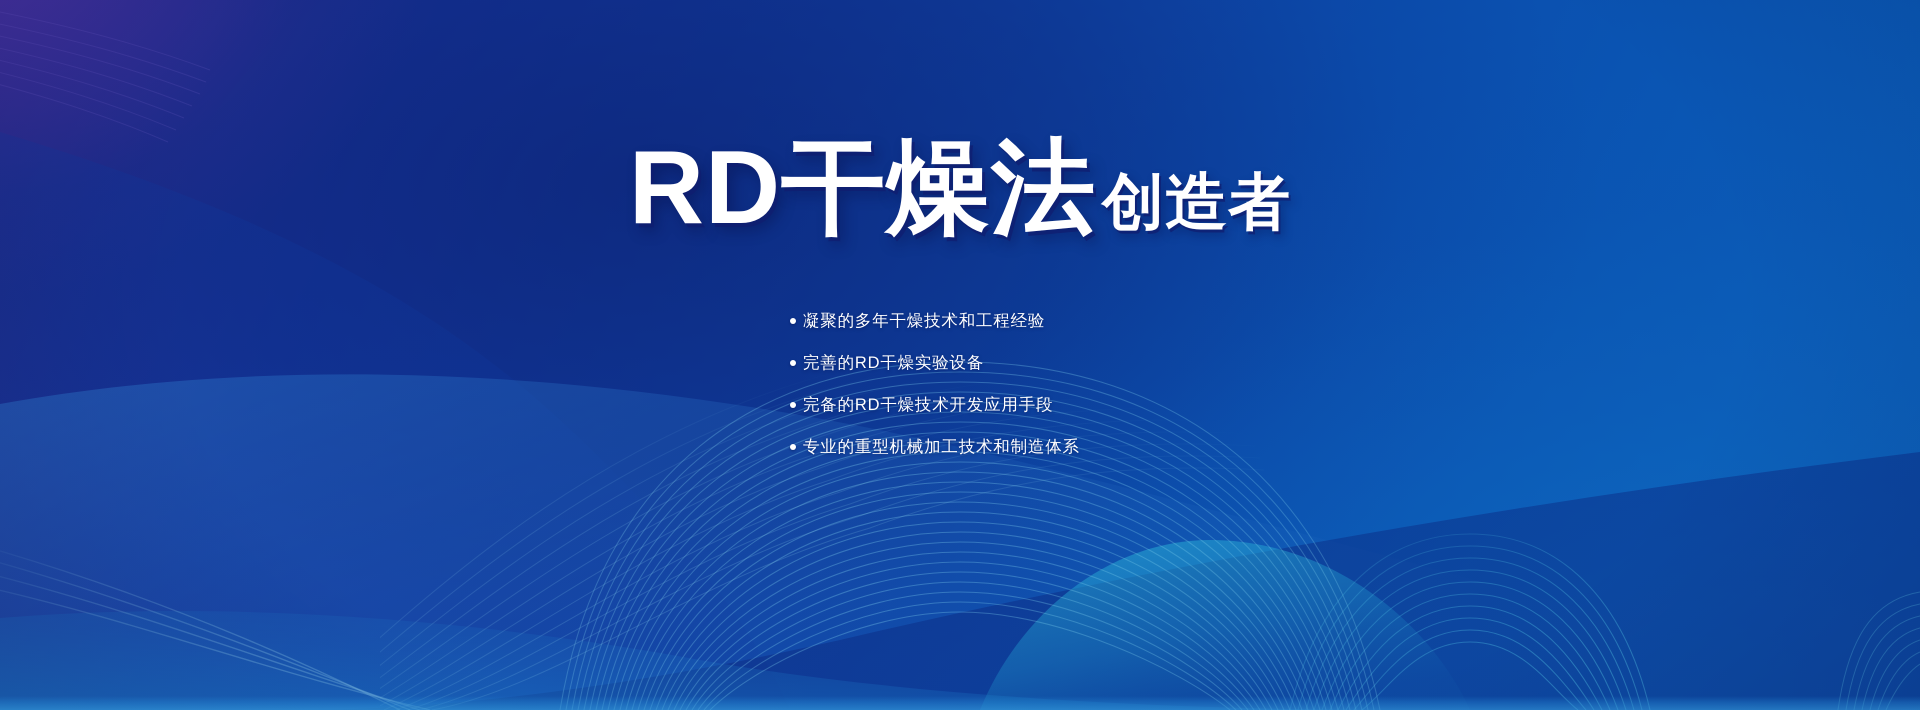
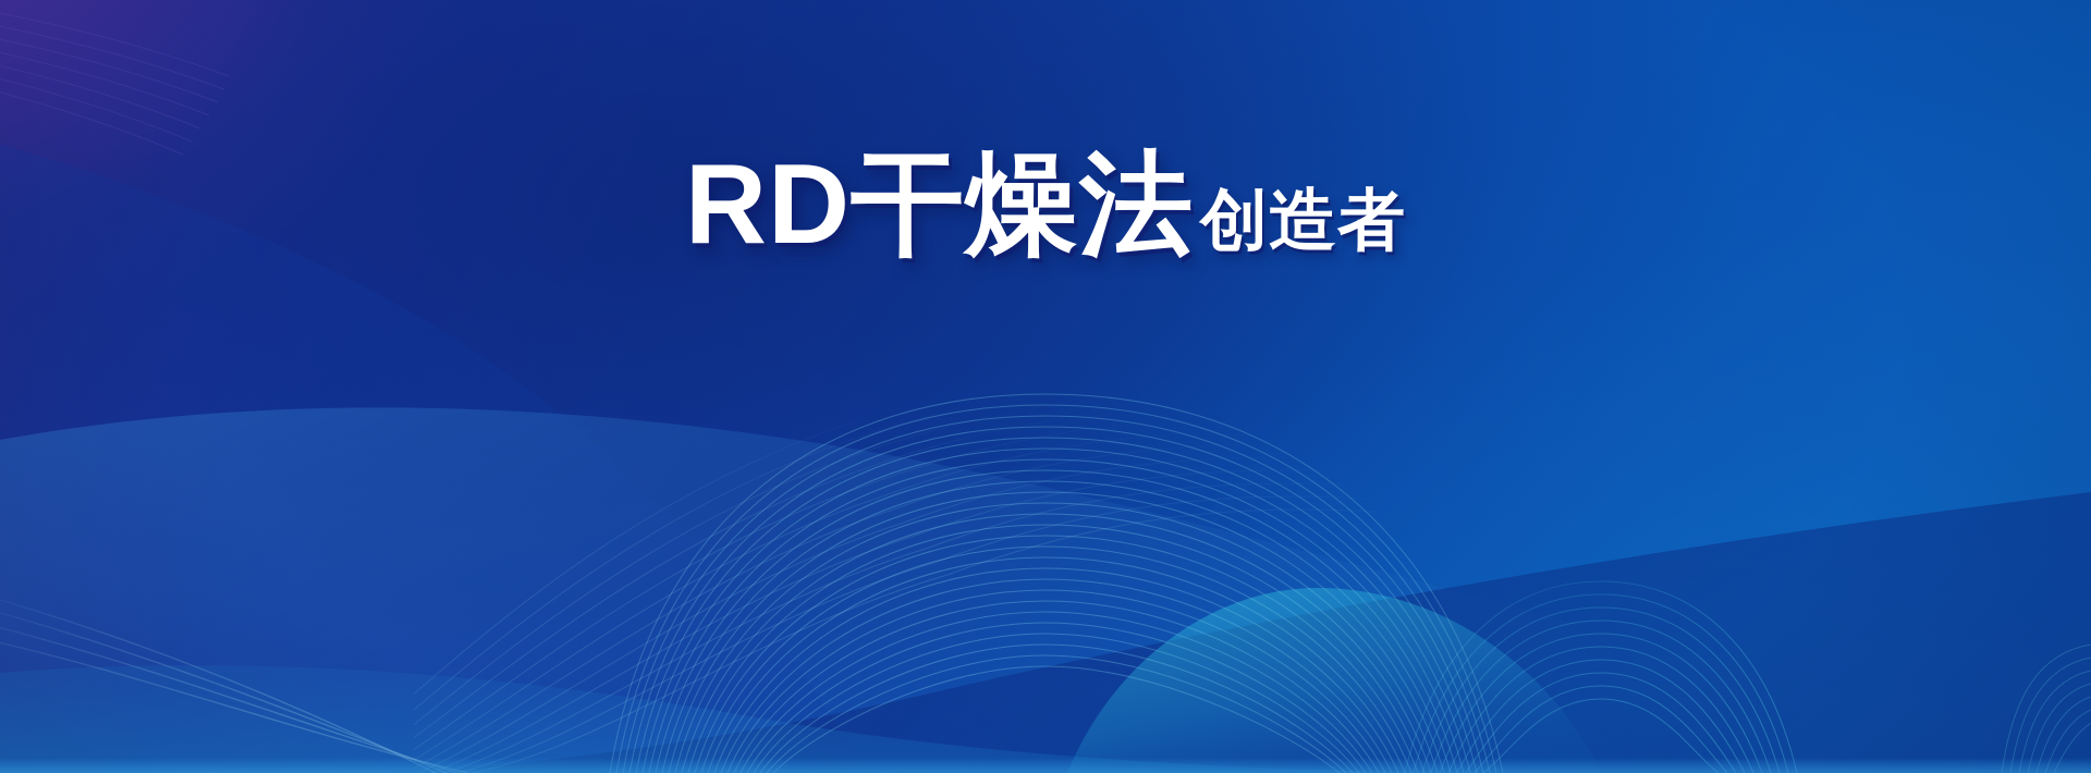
  RD干燥法创造者
- 凝聚的多年干燥技术和工程经验
- 完善的RD干燥实验设备
- 完备的RD干燥技术开发应用手段
- 专业的重型机械加工技术和制造体系
